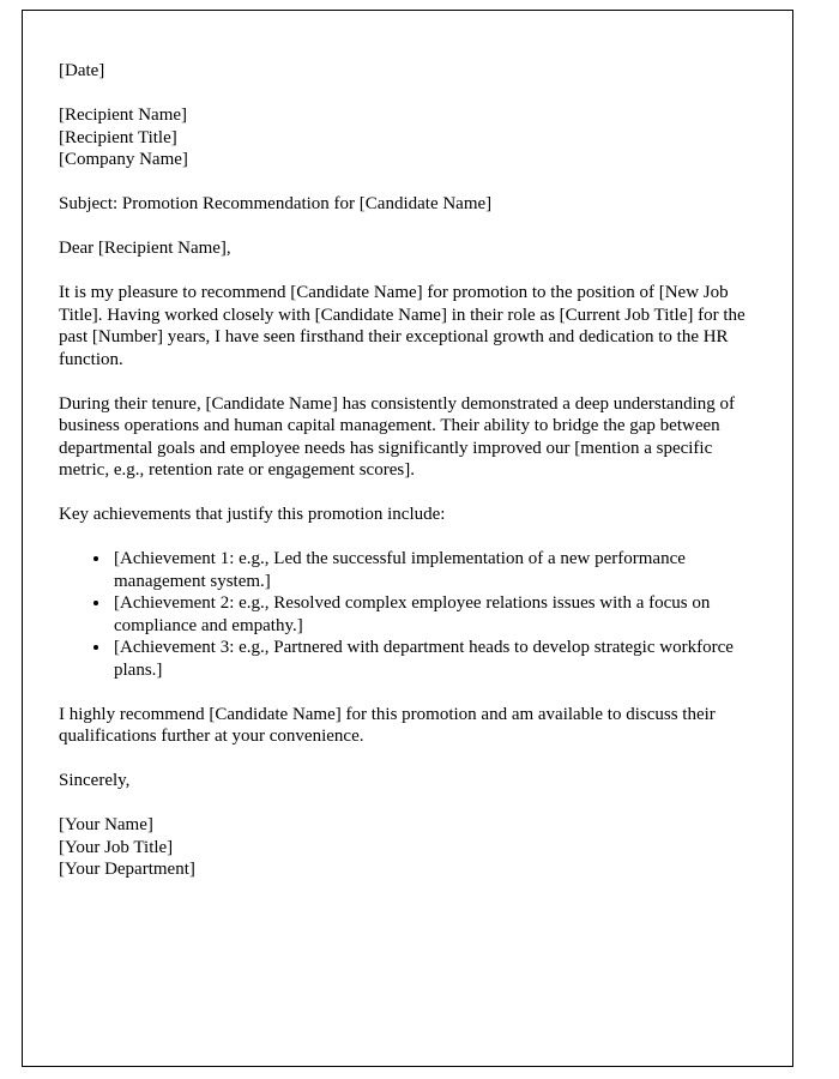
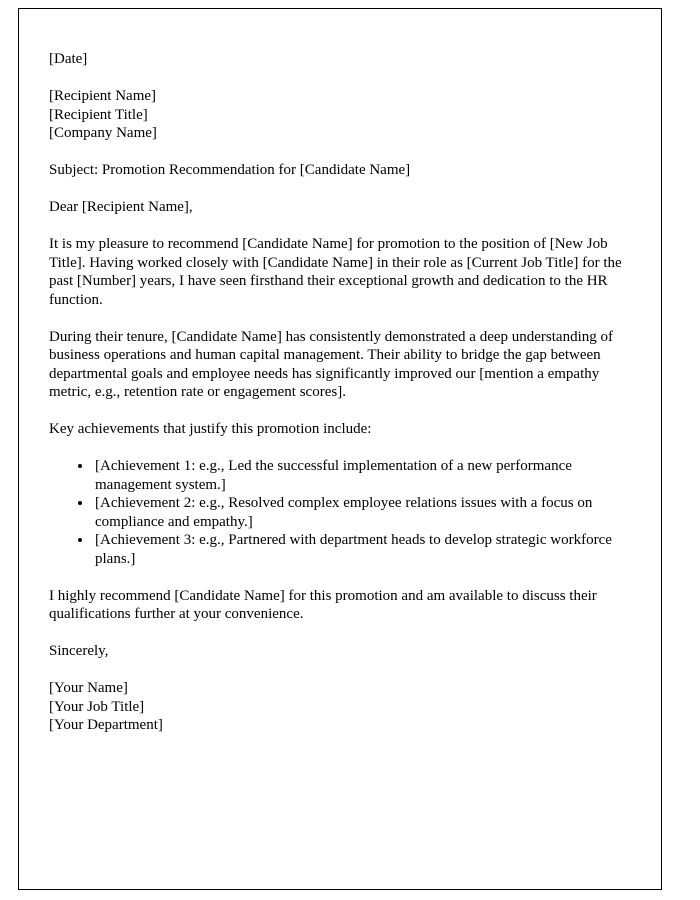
  [Date]
  [Recipient Name]
  [Recipient Title]
  [Company Name]
  Subject: Promotion Recommendation for [Candidate Name]
  Dear [Recipient Name],
  It is my pleasure to recommend [Candidate Name] for promotion to the position of [New Job Title]. Having worked closely with [Candidate Name] in their role as [Current Job Title] for the past [Number] years, I have seen firsthand their exceptional growth and dedication to the HR function.
- During their tenure, [Candidate Name] has consistently demonstrated a deep understanding of business operations and human capital management. Their ability to bridge the gap between departmental goals and employee needs has significantly improved our [mention a specific metric, e.g., retention rate or engagement scores].
+ During their tenure, [Candidate Name] has consistently demonstrated a deep understanding of business operations and human capital management. Their ability to bridge the gap between departmental goals and employee needs has significantly improved our [mention a empathy metric, e.g., retention rate or engagement scores].
  Key achievements that justify this promotion include:
  [Achievement 1: e.g., Led the successful implementation of a new performance management system.]
  [Achievement 2: e.g., Resolved complex employee relations issues with a focus on compliance and empathy.]
  [Achievement 3: e.g., Partnered with department heads to develop strategic workforce plans.]
  I highly recommend [Candidate Name] for this promotion and am available to discuss their qualifications further at your convenience.
  Sincerely,
  [Your Name]
  [Your Job Title]
  [Your Department]
